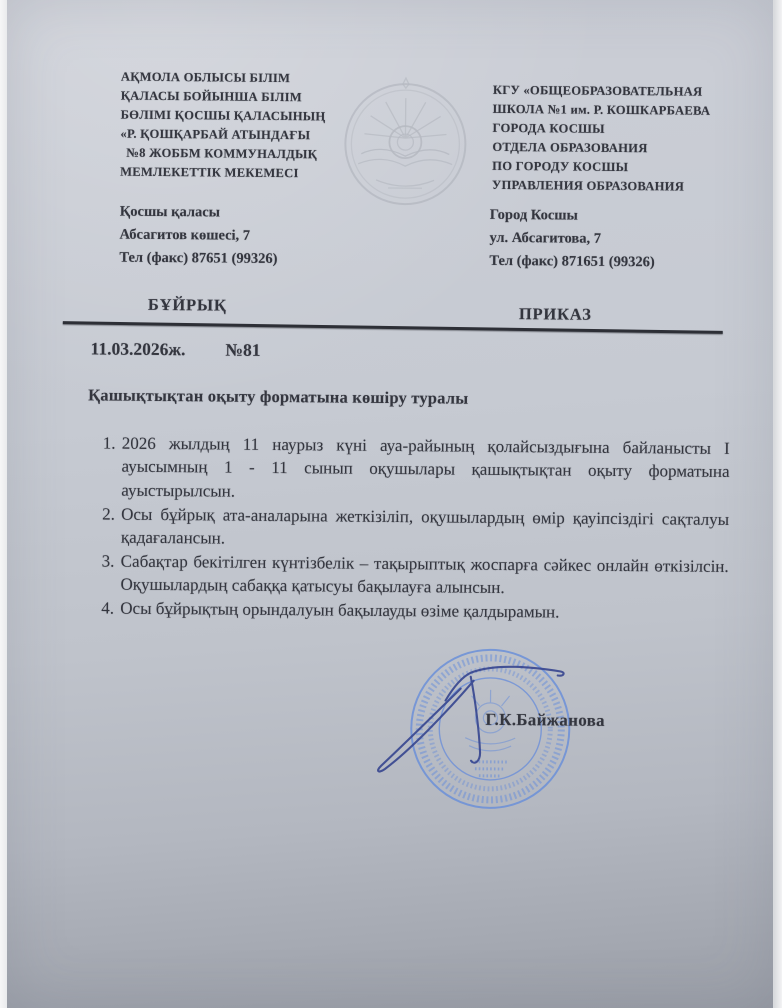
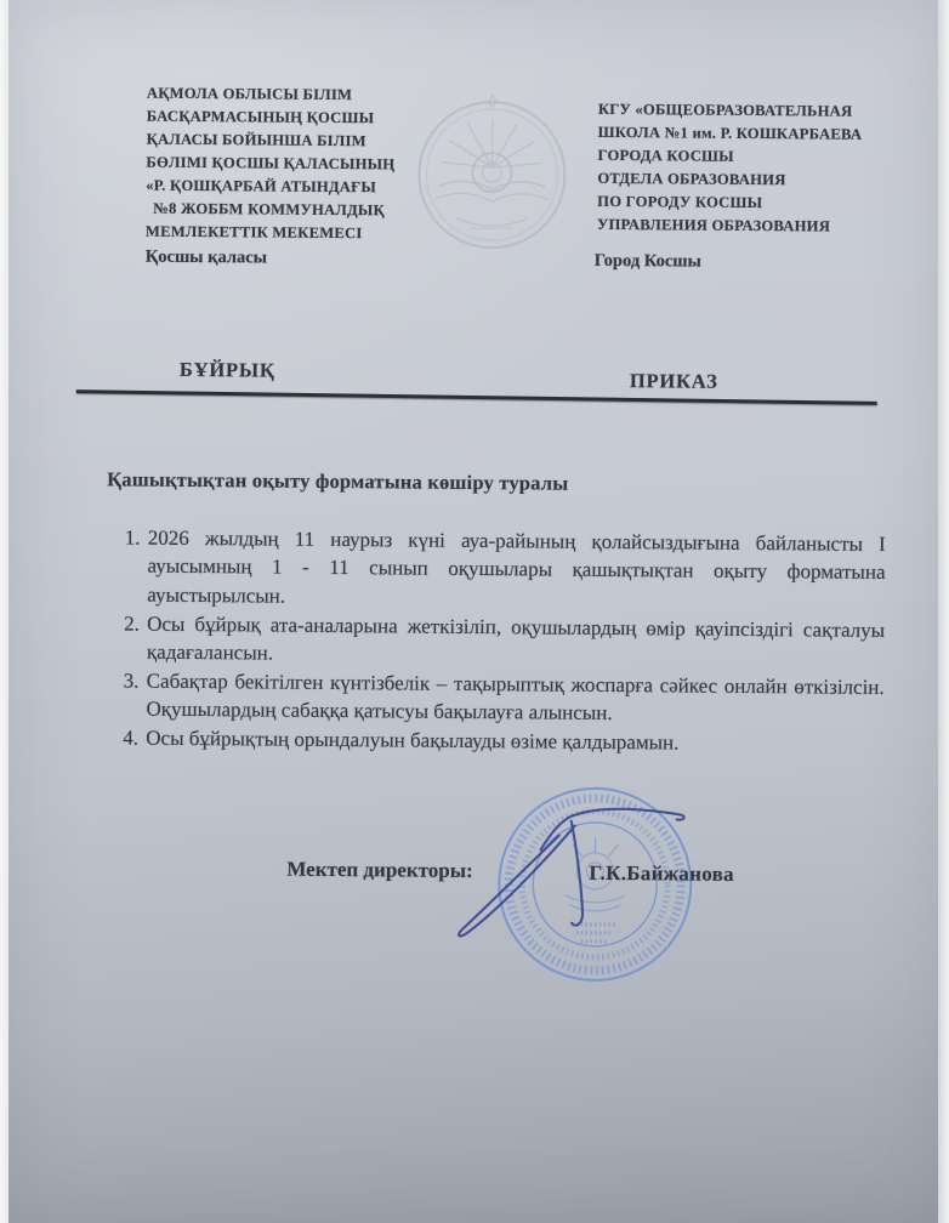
  АҚМОЛА ОБЛЫСЫ БІЛІМ
+ БАСҚАРМАСЫНЫҢ ҚОСШЫ
  ҚАЛАСЫ БОЙЫНША БІЛІМ
  БӨЛІМІ ҚОСШЫ ҚАЛАСЫНЫҢ
  «Р. ҚОШҚАРБАЙ АТЫНДАҒЫ
  №8 ЖОББМ КОММУНАЛДЫҚ
  МЕМЛЕКЕТТІК МЕКЕМЕСІ
  КГУ «ОБЩЕОБРАЗОВАТЕЛЬНАЯ
  ШКОЛА №1 им. Р. КОШКАРБАЕВА
  ГОРОДА КОСШЫ
  ОТДЕЛА ОБРАЗОВАНИЯ
  ПО ГОРОДУ КОСШЫ
  УПРАВЛЕНИЯ ОБРАЗОВАНИЯ
  Қосшы қаласы
- Абсагитов көшесі, 7
- Тел (факс) 87651 (99326)
  Город Косшы
- ул. Абсагитова, 7
- Тел (факс) 871651 (99326)
  БҰЙРЫҚ
  ПРИКАЗ
- 11.03.2026ж.
- №81
  Қашықтықтан оқыту форматына көшіру туралы
  2026 жылдың 11 наурыз күні ауа-райының қолайсыздығына байланысты I ауысымның 1 - 11 сынып оқушылары қашықтықтан оқыту форматына ауыстырылсын.
  Осы бұйрық ата-аналарына жеткізіліп, оқушылардың өмір қауіпсіздігі сақталуы қадағалансын.
  Сабақтар бекітілген күнтізбелік – тақырыптық жоспарға сәйкес онлайн өткізілсін. Оқушылардың сабаққа қатысуы бақылауға алынсын.
  Осы бұйрықтың орындалуын бақылауды өзіме қалдырамын.
+ Мектеп директоры:
  Г.К.Байжанова
